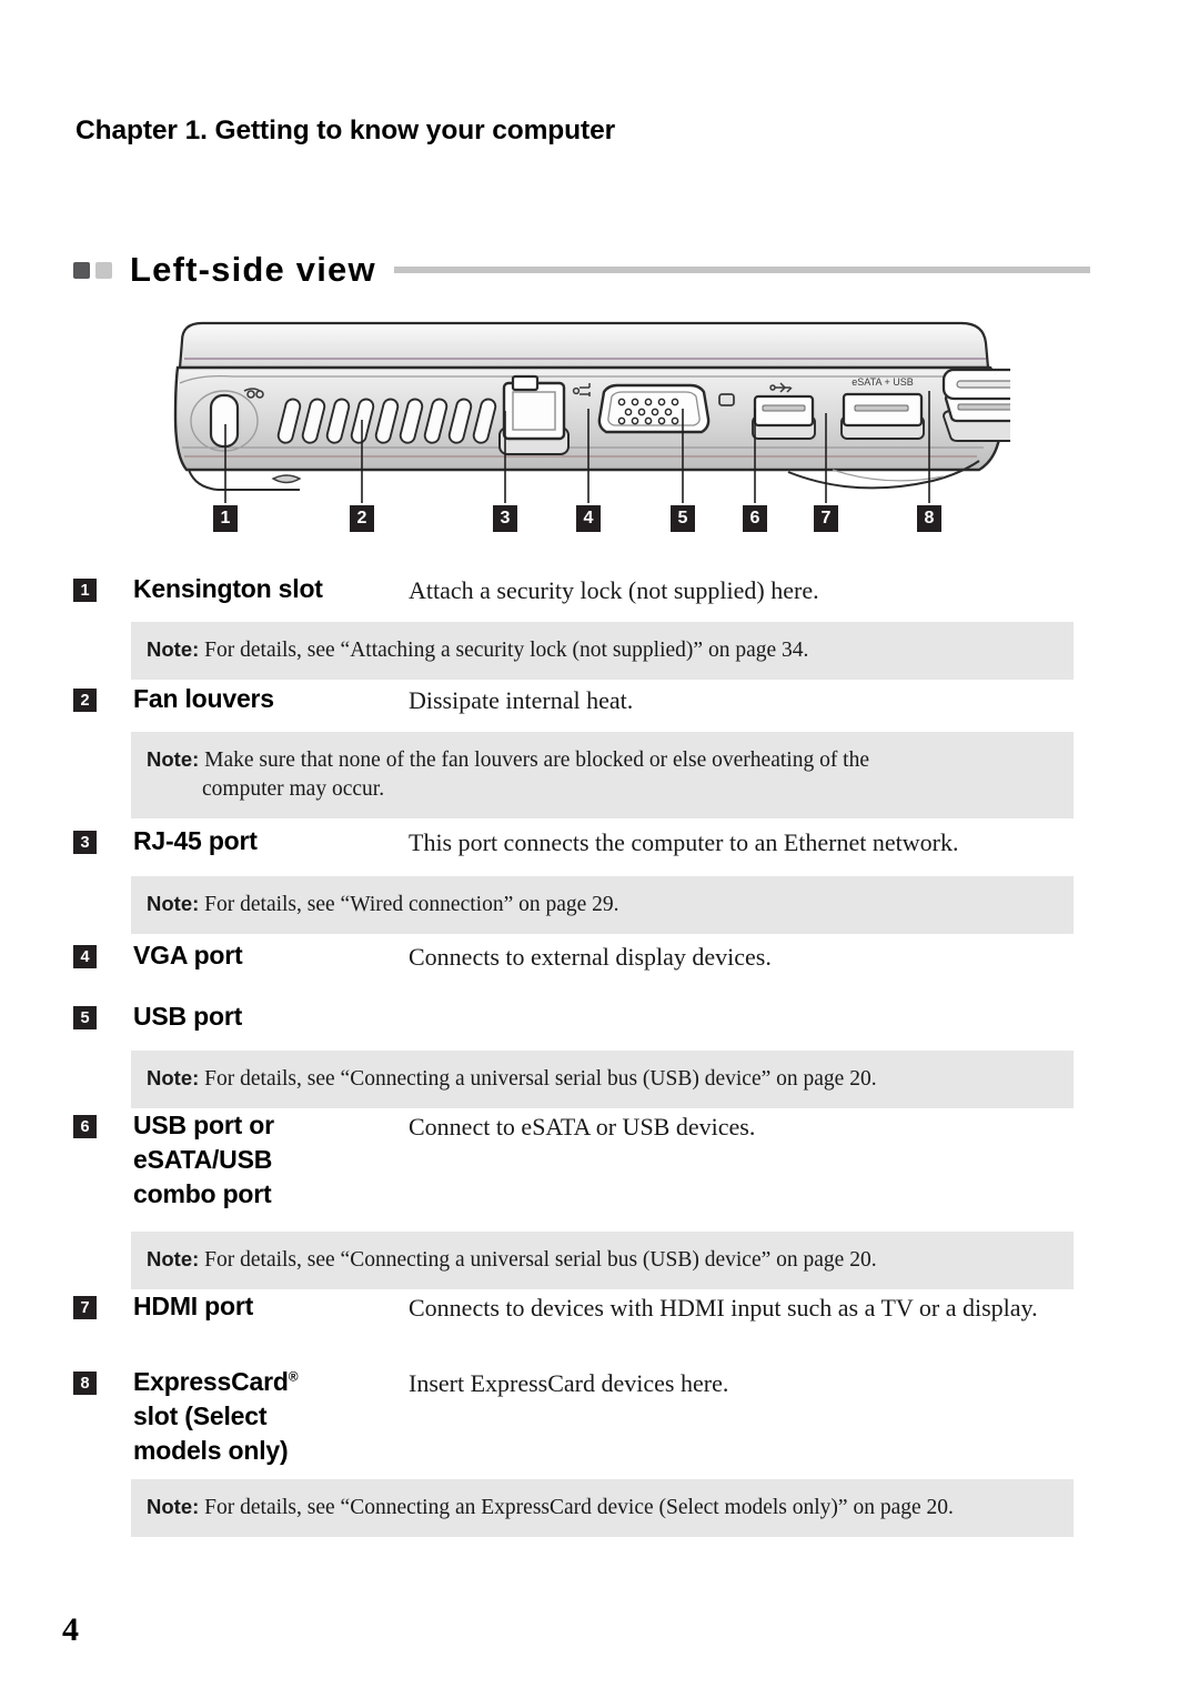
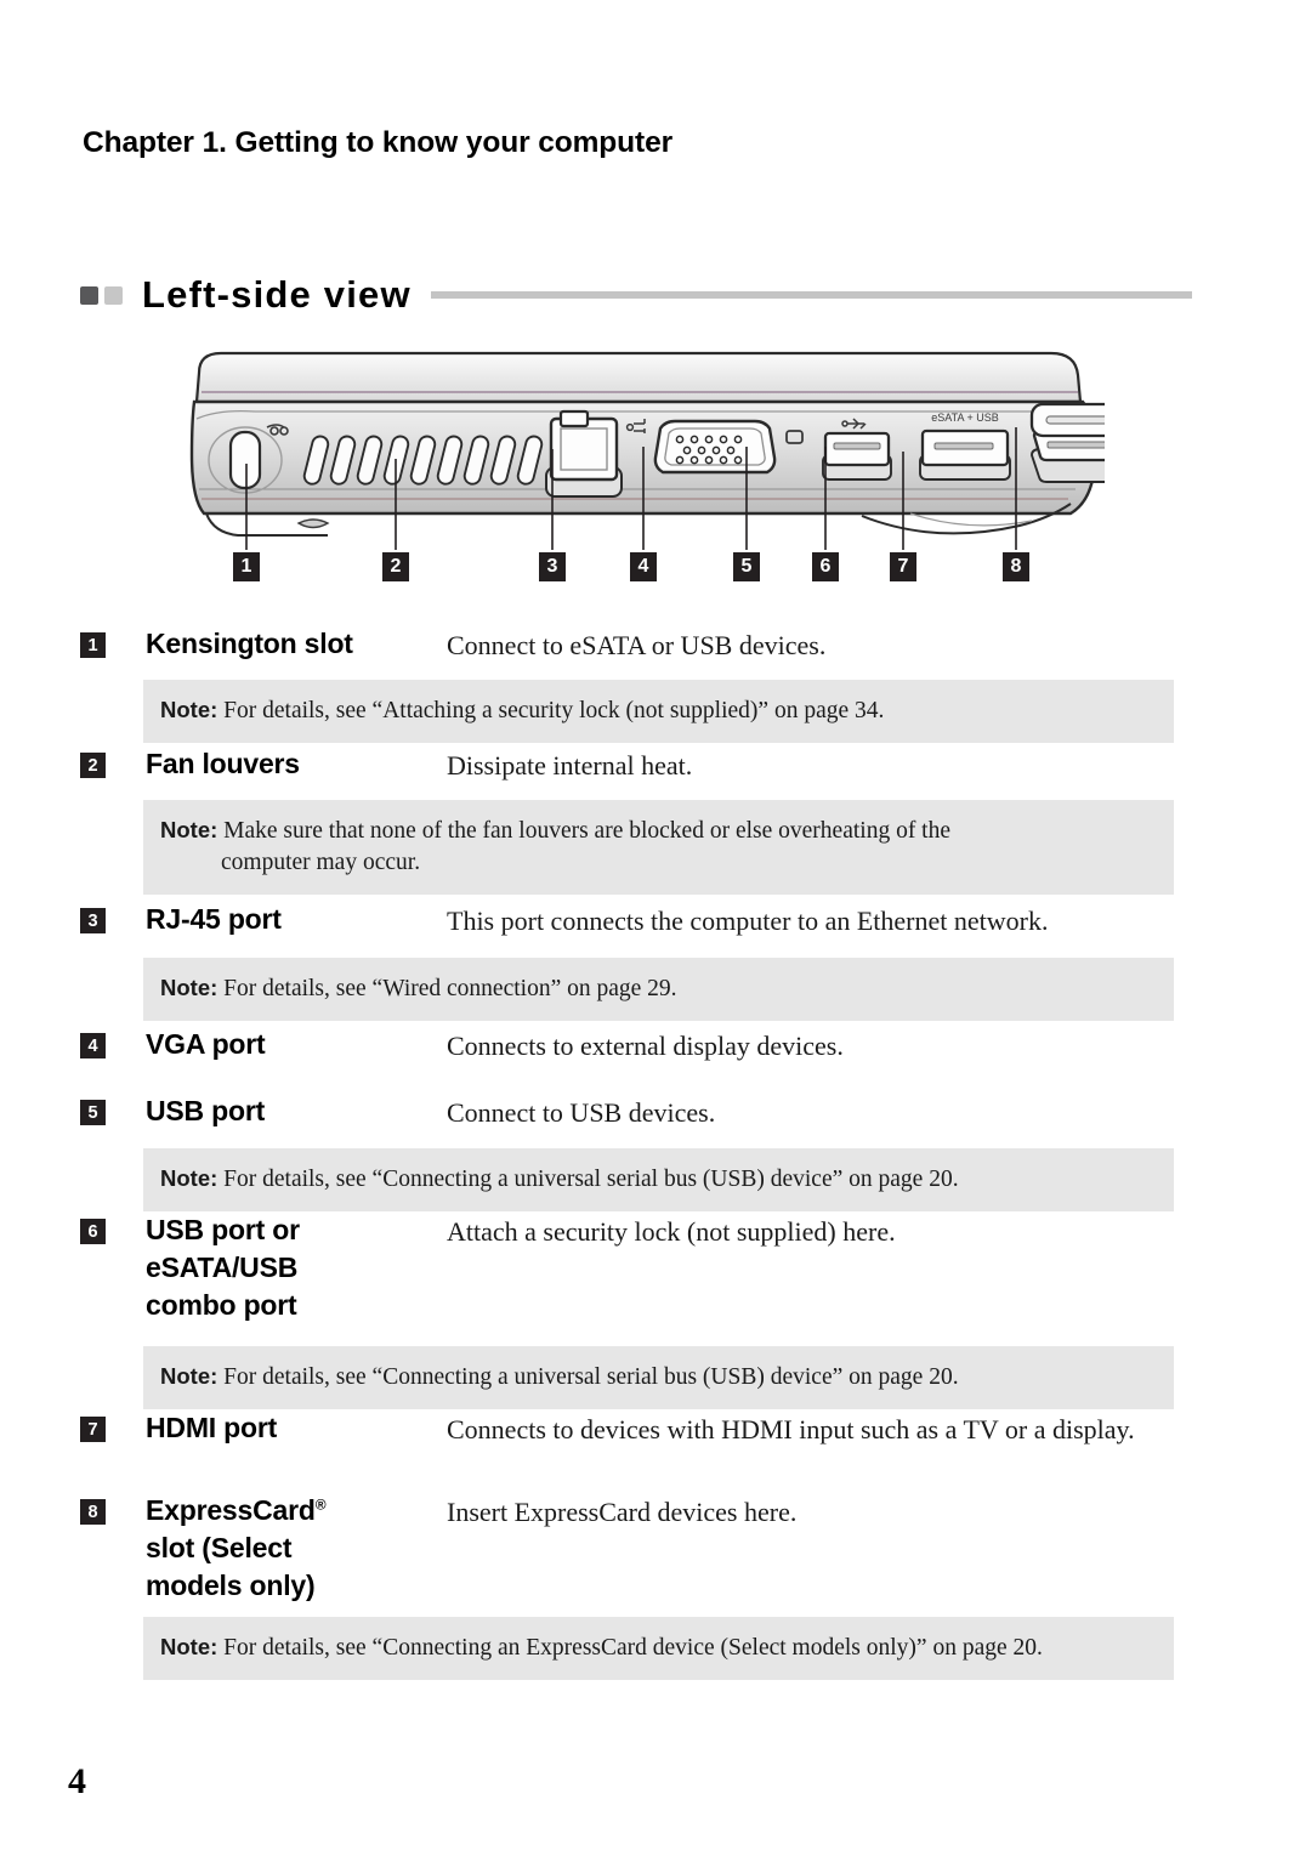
  Chapter 1. Getting to know your computer
  Left-side view
  eSATA + USB
  1
  2
  3
  4
  5
  6
  7
  8
  1
  Kensington slot
- Attach a security lock (not supplied) here.
+ Connect to eSATA or USB devices.
  Note: For details, see “Attaching a security lock (not supplied)” on page 34.
  2
  Fan louvers
  Dissipate internal heat.
  Note: Make sure that none of the fan louvers are blocked or else overheating of the
  computer may occur.
  3
  RJ-45 port
  This port connects the computer to an Ethernet network.
  Note: For details, see “Wired connection” on page 29.
  4
  VGA port
  Connects to external display devices.
  5
  USB port
+ Connect to USB devices.
  Note: For details, see “Connecting a universal serial bus (USB) device” on page 20.
  6
  USB port or
  eSATA/USB
  combo port
- Connect to eSATA or USB devices.
+ Attach a security lock (not supplied) here.
  Note: For details, see “Connecting a universal serial bus (USB) device” on page 20.
  7
  HDMI port
  Connects to devices with HDMI input such as a TV or a display.
  8
  ExpressCard®
  slot (Select
  models only)
  Insert ExpressCard devices here.
  Note: For details, see “Connecting an ExpressCard device (Select models only)” on page 20.
  4
